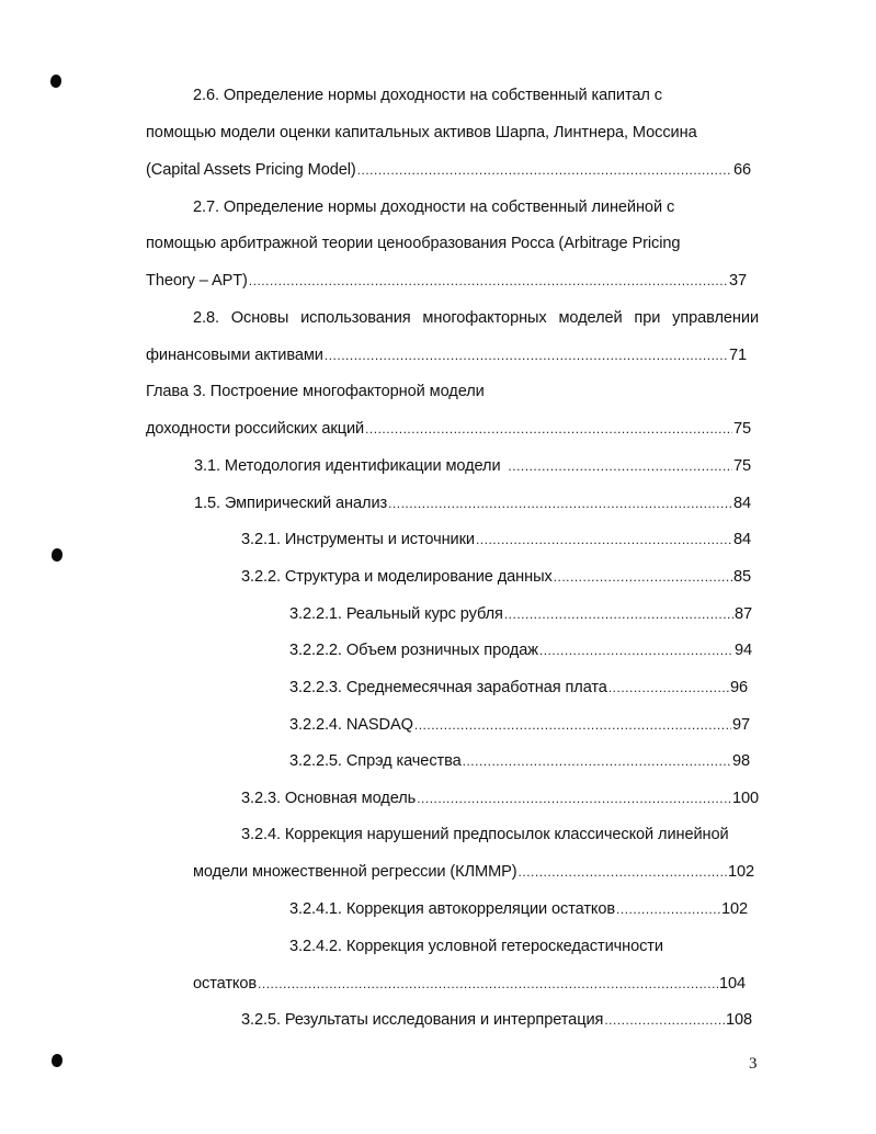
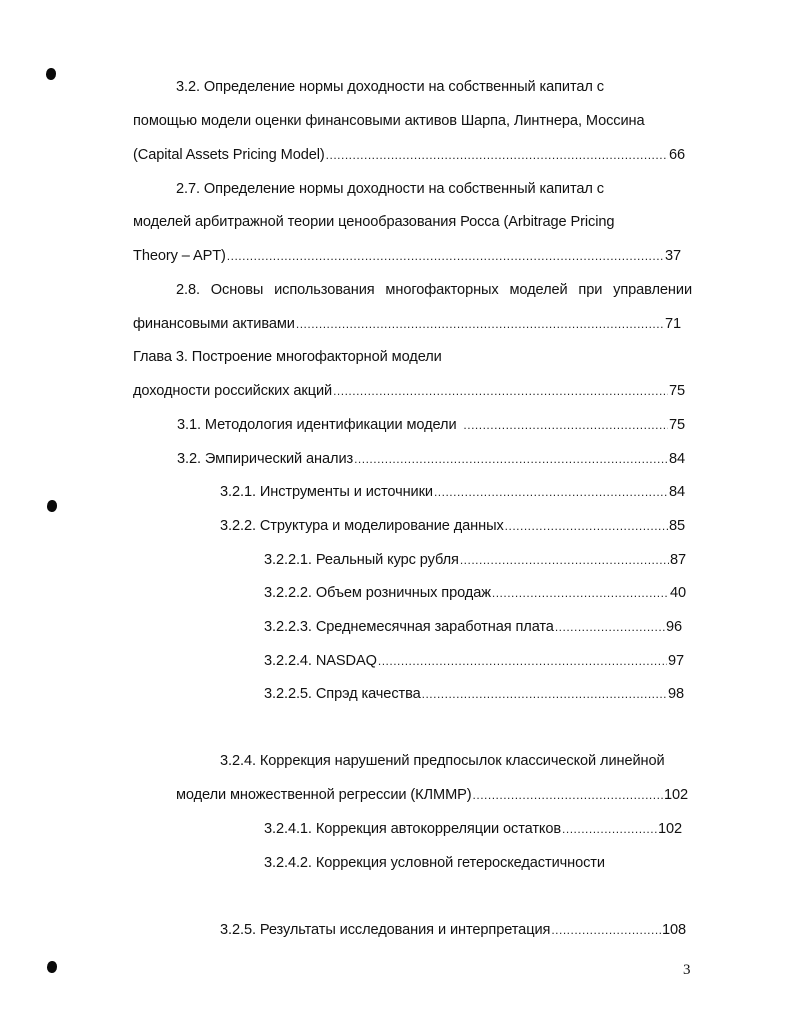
- 2.6. Определение нормы доходности на собственный капитал с
+ 3.2. Определение нормы доходности на собственный капитал с
- помощью модели оценки капитальных активов Шарпа, Линтнера, Моссина
+ помощью модели оценки финансовыми активов Шарпа, Линтнера, Моссина
  (Capital Assets Pricing Model)
  66
- 2.7. Определение нормы доходности на собственный линейной с
+ 2.7. Определение нормы доходности на собственный капитал с
- помощью арбитражной теории ценообразования Росса (Arbitrage Pricing
+ моделей арбитражной теории ценообразования Росса (Arbitrage Pricing
  Theory – APT)
  37
  2.8. Основы использования многофакторных моделей при управлении
  финансовыми активами
  71
  Глава 3. Построение многофакторной модели
  доходности российских акций
  75
  3.1. Методология идентификации модели
  75
- 1.5. Эмпирический анализ
+ 3.2. Эмпирический анализ
  84
  3.2.1. Инструменты и источники
  84
  3.2.2. Структура и моделирование данных
  85
  3.2.2.1. Реальный курс рубля
  87
  3.2.2.2. Объем розничных продаж
- 94
+ 40
  3.2.2.3. Среднемесячная заработная плата
  96
  3.2.2.4. NASDAQ
  97
  3.2.2.5. Спрэд качества
  98
- 3.2.3. Основная модель
- 100
  3.2.4. Коррекция нарушений предпосылок классической линейной
  модели множественной регрессии (КЛММР)
  102
  3.2.4.1. Коррекция автокорреляции остатков
  102
  3.2.4.2. Коррекция условной гетероскедастичности
- остатков
- 104
  3.2.5. Результаты исследования и интерпретация
  108
  3
